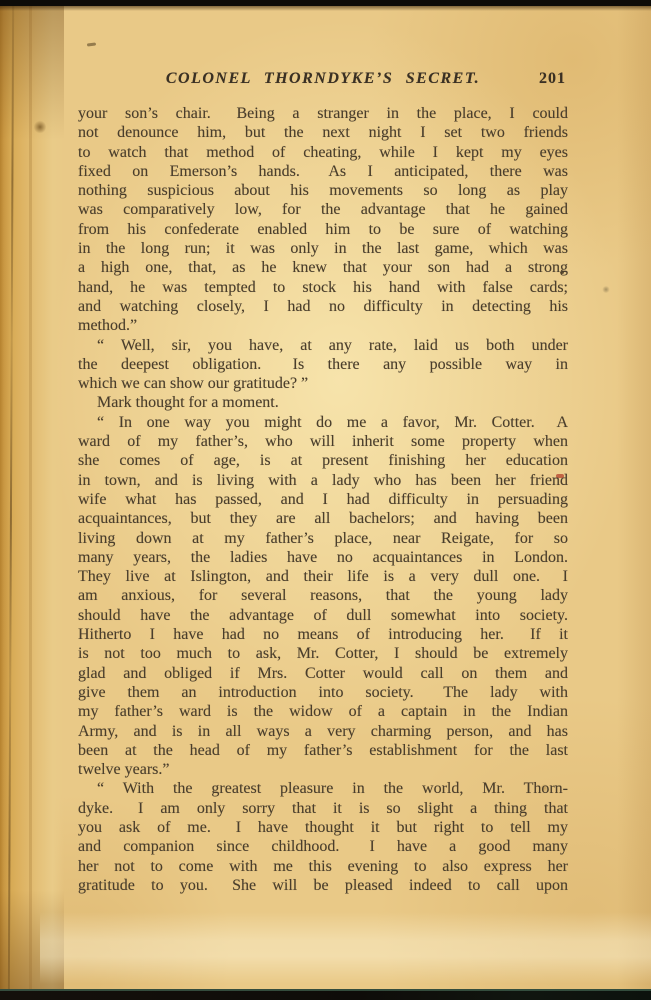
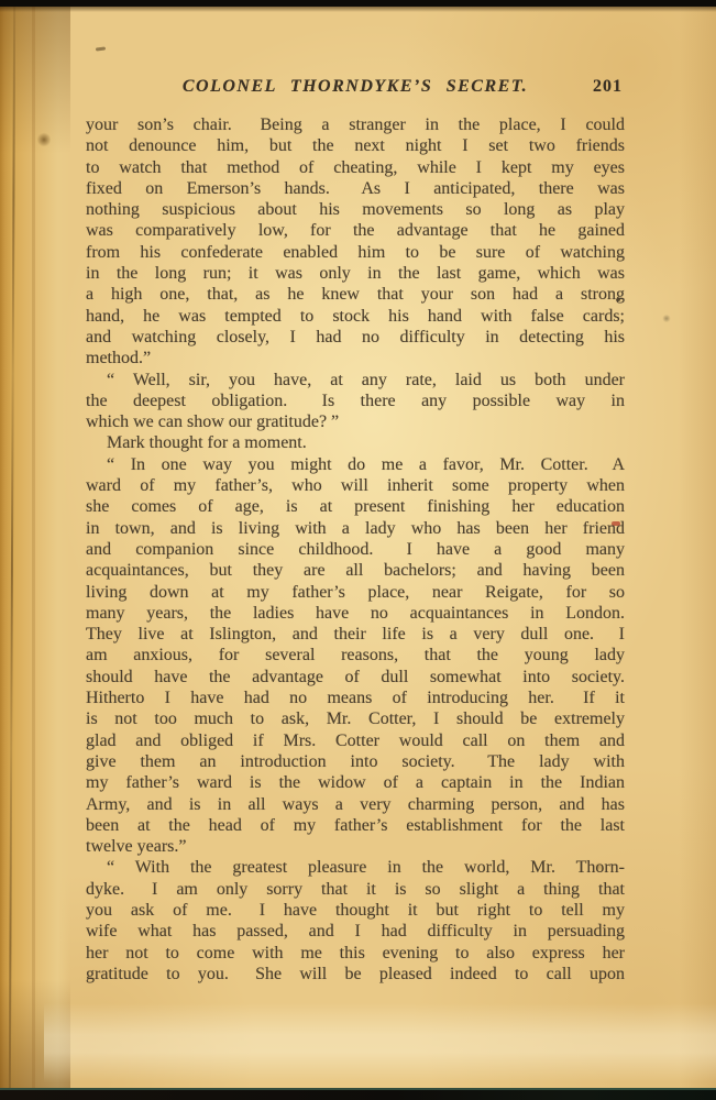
  COLONEL THORNDYKE’S SECRET.
  201
  your son’s chair. Being a stranger in the place, I could
  not denounce him, but the next night I set two friends
  to watch that method of cheating, while I kept my eyes
  fixed on Emerson’s hands. As I anticipated, there was
  nothing suspicious about his movements so long as play
  was comparatively low, for the advantage that he gained
  from his confederate enabled him to be sure of watching
  in the long run; it was only in the last game, which was
  a high one, that, as he knew that your son had a strong
  hand, he was tempted to stock his hand with false cards;
  and watching closely, I had no difficulty in detecting his
  method.”
  “ Well, sir, you have, at any rate, laid us both under
  the deepest obligation. Is there any possible way in
  which we can show our gratitude? ”
  Mark thought for a moment.
  “ In one way you might do me a favor, Mr. Cotter. A
  ward of my father’s, who will inherit some property when
  she comes of age, is at present finishing her education
  in town, and is living with a lady who has been her friend
- wife what has passed, and I had difficulty in persuading
+ and companion since childhood. I have a good many
  acquaintances, but they are all bachelors; and having been
  living down at my father’s place, near Reigate, for so
  many years, the ladies have no acquaintances in London.
  They live at Islington, and their life is a very dull one. I
  am anxious, for several reasons, that the young lady
  should have the advantage of dull somewhat into society.
  Hitherto I have had no means of introducing her. If it
  is not too much to ask, Mr. Cotter, I should be extremely
  glad and obliged if Mrs. Cotter would call on them and
  give them an introduction into society. The lady with
  my father’s ward is the widow of a captain in the Indian
  Army, and is in all ways a very charming person, and has
  been at the head of my father’s establishment for the last
  twelve years.”
  “ With the greatest pleasure in the world, Mr. Thorn-
  dyke. I am only sorry that it is so slight a thing that
  you ask of me. I have thought it but right to tell my
- and companion since childhood. I have a good many
+ wife what has passed, and I had difficulty in persuading
  her not to come with me this evening to also express her
  gratitude to you. She will be pleased indeed to call upon
